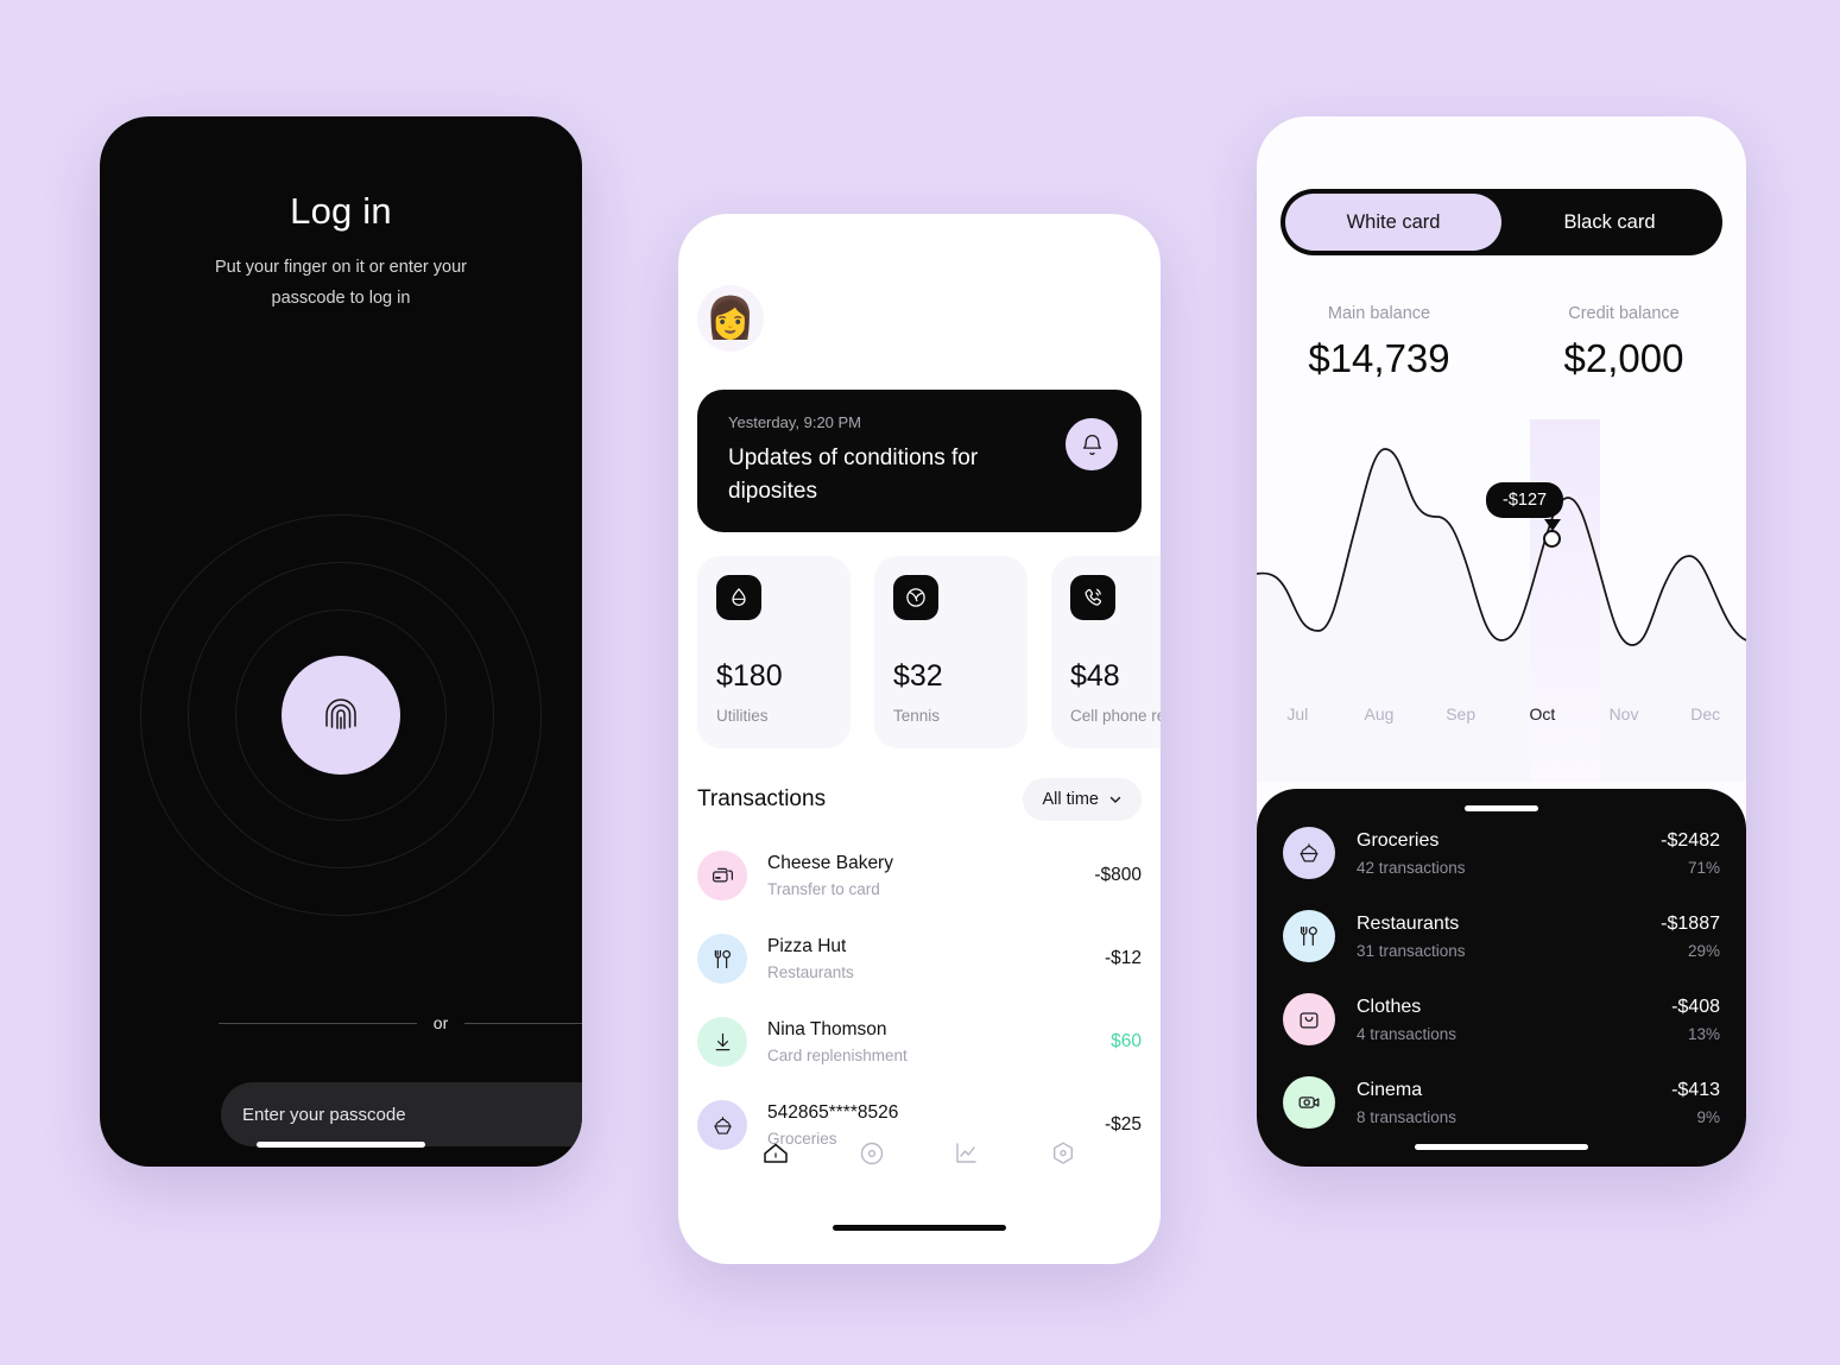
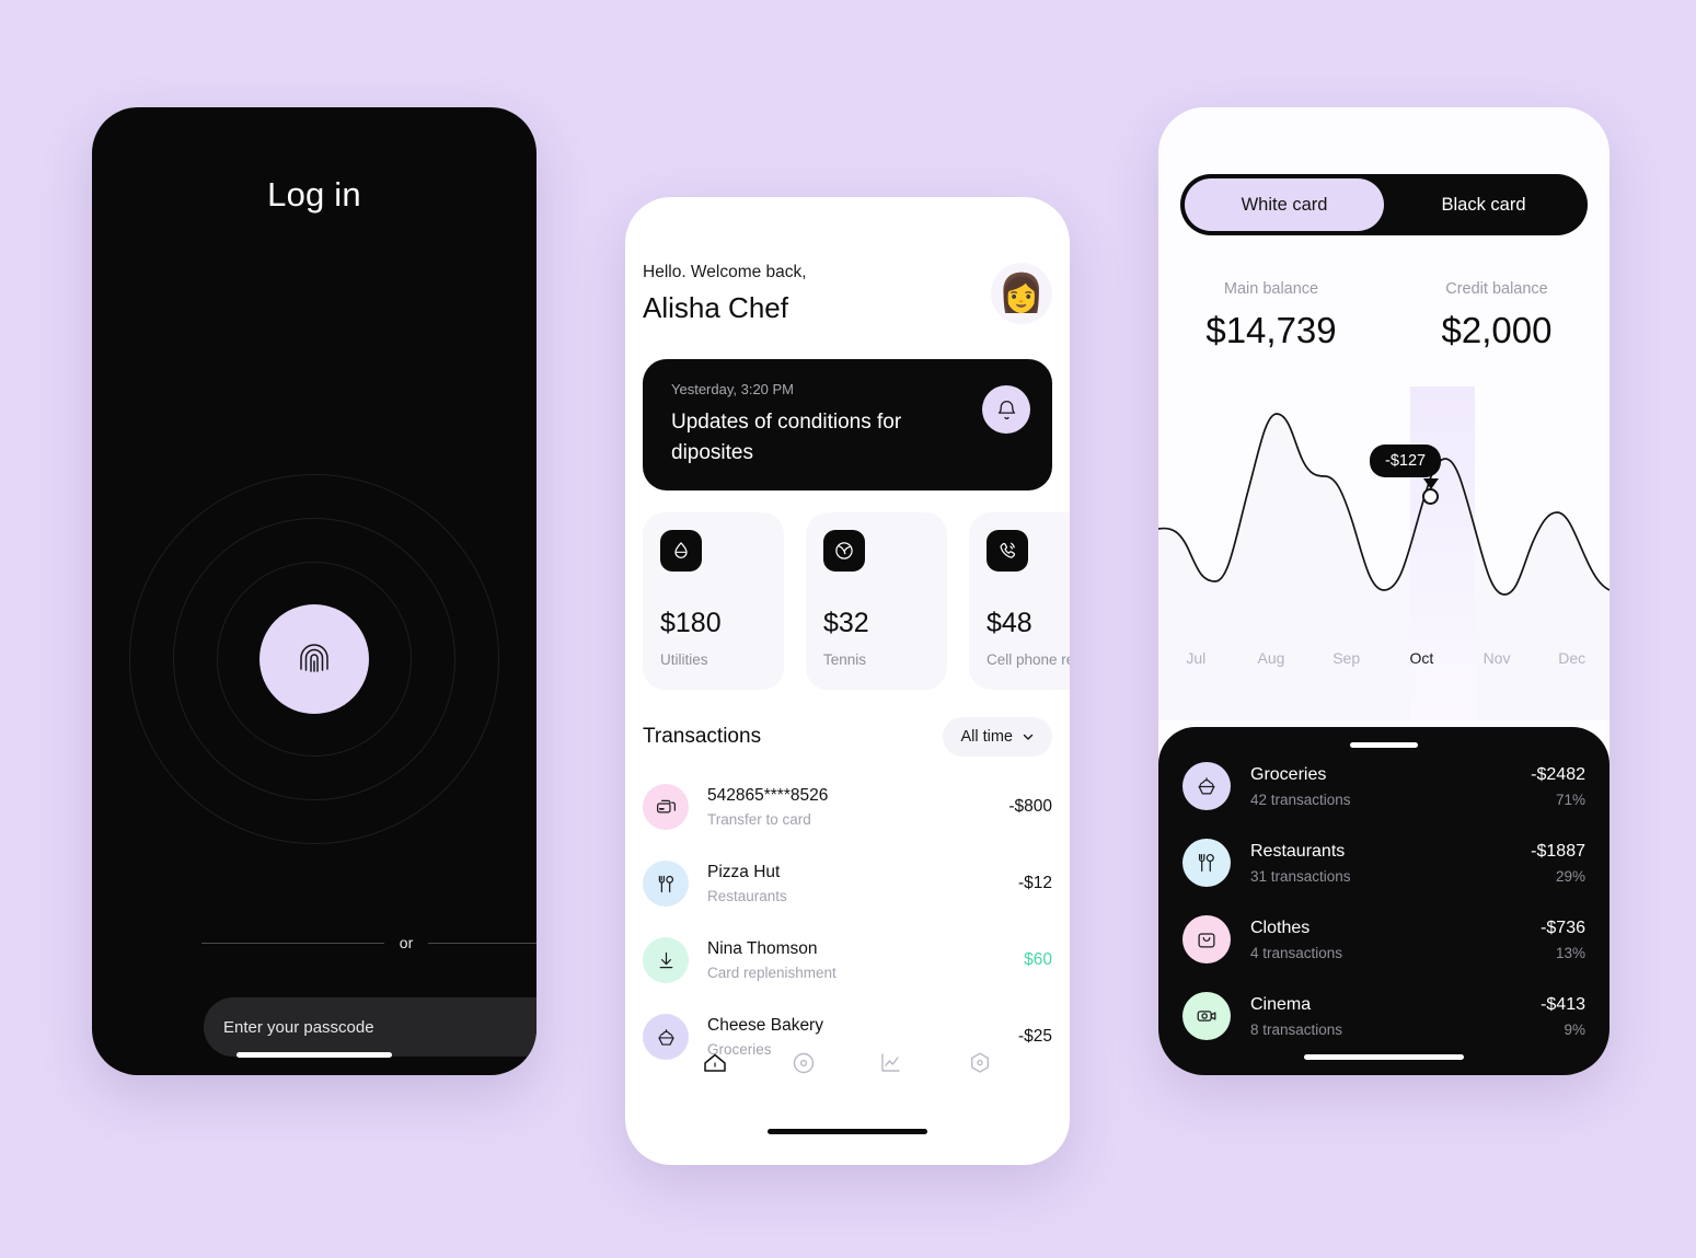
  Log in
- Put your finger on it or enter your passcode to log in
  or
  Enter your passcode
+ Hello. Welcome back,
+ Alisha Chef
  👩
- Yesterday, 9:20 PM
+ Yesterday, 3:20 PM
  Updates of conditions for diposites
  $180
  Utilities
  $32
  Tennis
  $48
  Transactions
  All time
- Cheese Bakery
+ 542865****8526
  Transfer to card
  -$800
  Pizza Hut
  Restaurants
  -$12
  Nina Thomson
  Card replenishment
  $60
- 542865****8526
+ Cheese Bakery
  Groceries
  -$25
  White card
  Black card
  Main balance
  $14,739
  Credit balance
  $2,000
  Jul
  Aug
  Sep
  Oct
  Nov
  Dec
  Groceries
  42 transactions
  -$2482
  71%
  Restaurants
  31 transactions
  -$1887
  29%
  Clothes
  4 transactions
- -$408
+ -$736
  13%
  Cinema
  8 transactions
  -$413
  9%
  -$127
